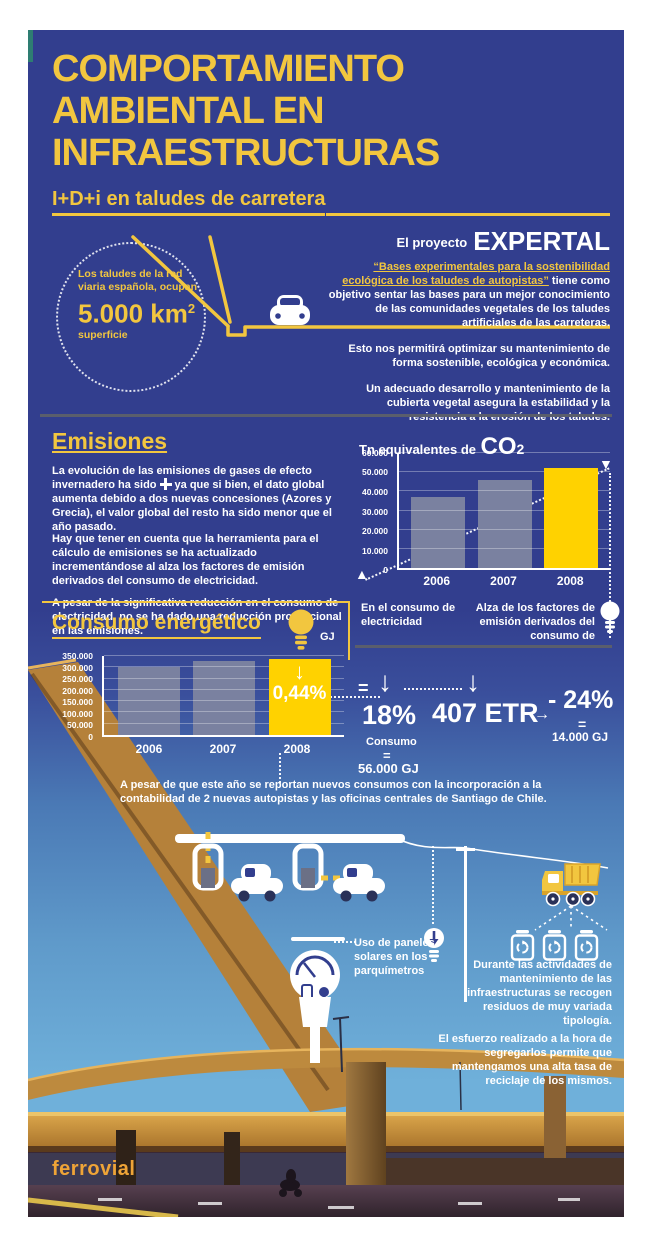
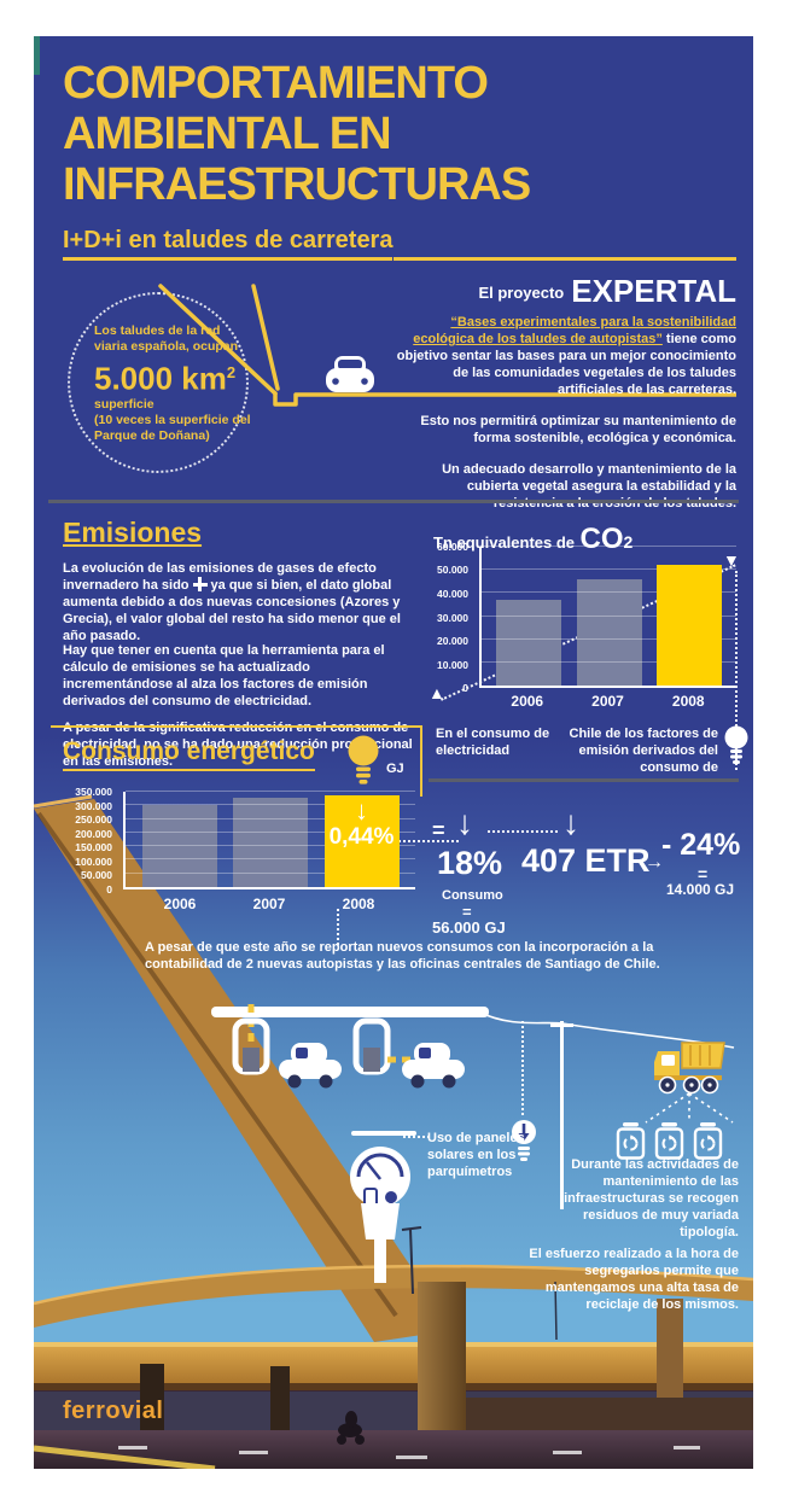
  COMPORTAMIENTO
  AMBIENTAL EN
  INFRAESTRUCTURAS
  I+D+i en taludes de carretera
  Los taludes de la rd viaria española, ocupn
  5.000 km2
  superficie
+ (10 veces la superficie del Parque de Doñana)
  El proyecto EXPERTAL
  “Bases experimentales para la sostenibilidad ecológica de los taludes de autopistas” tiene como objetivo sentar las bases para un mejor conocimiento de las comunidades vegetales de los taludes artificiales de las carreteras.
  Esto nos permitirá optimizar su mantenimiento de forma sostenible, ecológica y económica.
  Un adecuado desarrollo y mantenimiento de la cubierta vegetal asegura la estabilidad y la resistencia a la erosión de los taludes.
  Emisiones
  La evolución de las emisiones de gases de efecto invernadero ha sido ya que si bien, el dato global aumenta debido a dos nuevas concesiones (Azores y Grecia), el valor global del resto ha sido menor que el año pasado.
  Hay que tener en cuenta que la herramienta para el cálculo de emisiones se ha actualizado incrementándose al alza los factores de emisión derivados del consumo de electricidad.
  A pesar de la significativa reducción en el consumo de electricidad, no se ha dado una reducción procional en las emisiones.
  Tn equivalentes de CO2
  60.000
  50.000
  40.000
  30.000
  20.000
  10.000
  0
  2006
  2007
  2008
  ▲
  ▼
  En el consumo de electricidad
- Alza de los factores de emisión derivados del consumo de
+ Chile de los factores de emisión derivados del consumo de
  Consumo energético
  GJ
  350.000
  300.000
  250.000
  200.000
  150.000
  100.000
  50.000
  0
  ↓
  0,44%
  2006
  2007
  2008
  =
  ↓
  18%
  Consumo
  =
  56.000 GJ
  ↓
  407 ETR
  →
  - 24%
  =
  14.000 GJ
  A pesar de que este año se reportan nuevos consumos con la incorporación a la contabilidad de 2 nuevas autopistas y las oficinas centrales de Santiago de Chile.
  Uso de paneles solares en los parquímetros
  Durante las actividades de mantenimiento de las infraestructuras se recogen residuos de muy variada tipología.
  El esfuerzo realizado a la hora de segregarlos permite que mantengamos una alta tasa de reciclaje de los mismos.
  ferrovial
